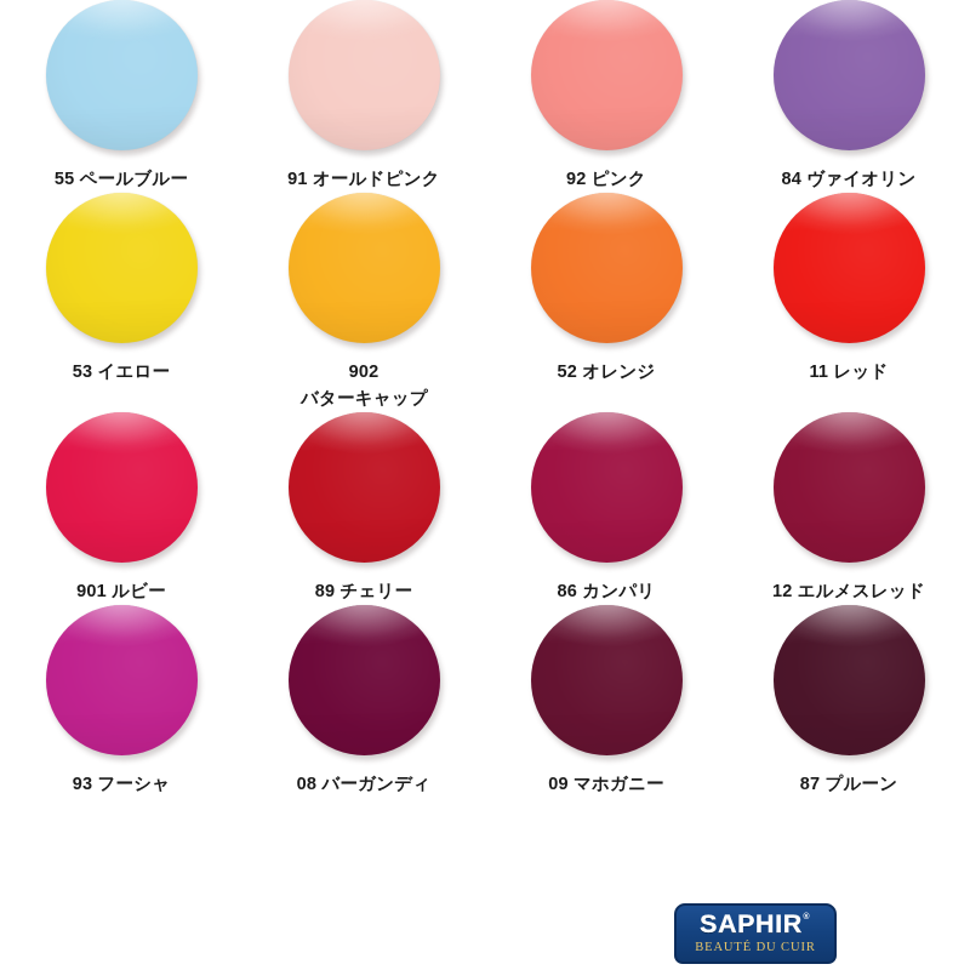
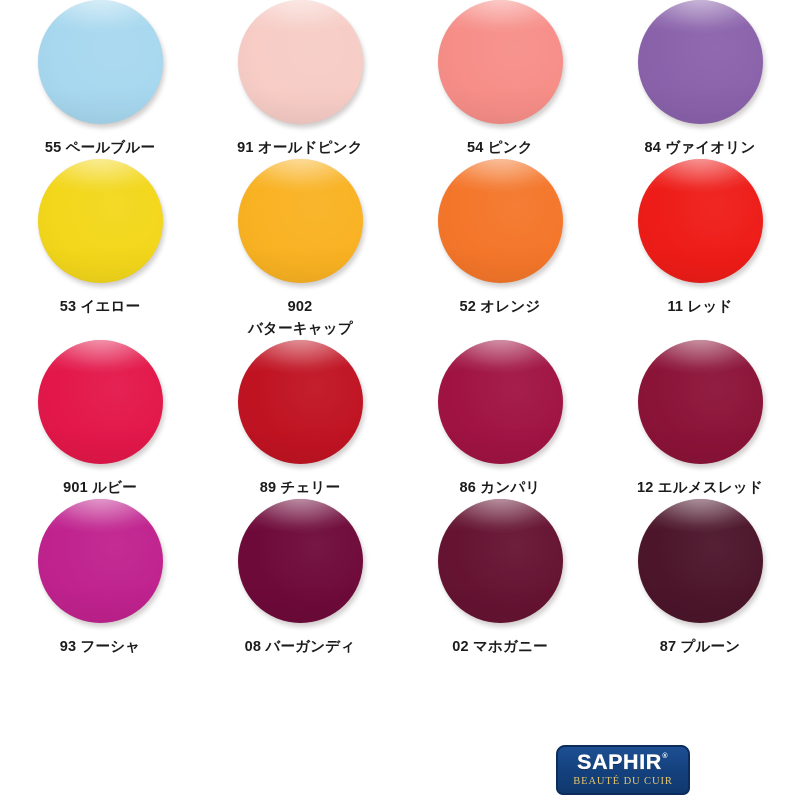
  55 ペールブルー
  91 オールドピンク
- 92 ピンク
+ 54 ピンク
  84 ヴァイオリン
  53 イエロー
  902 バターキャップ
  52 オレンジ
  11 レッド
  901 ルビー
  89 チェリー
  86 カンパリ
  12 エルメスレッド
  93 フーシャ
  08 バーガンディ
- 09 マホガニー
+ 02 マホガニー
  87 プルーン
  SAPHIR
  BEAUTÉ DU CUIR
